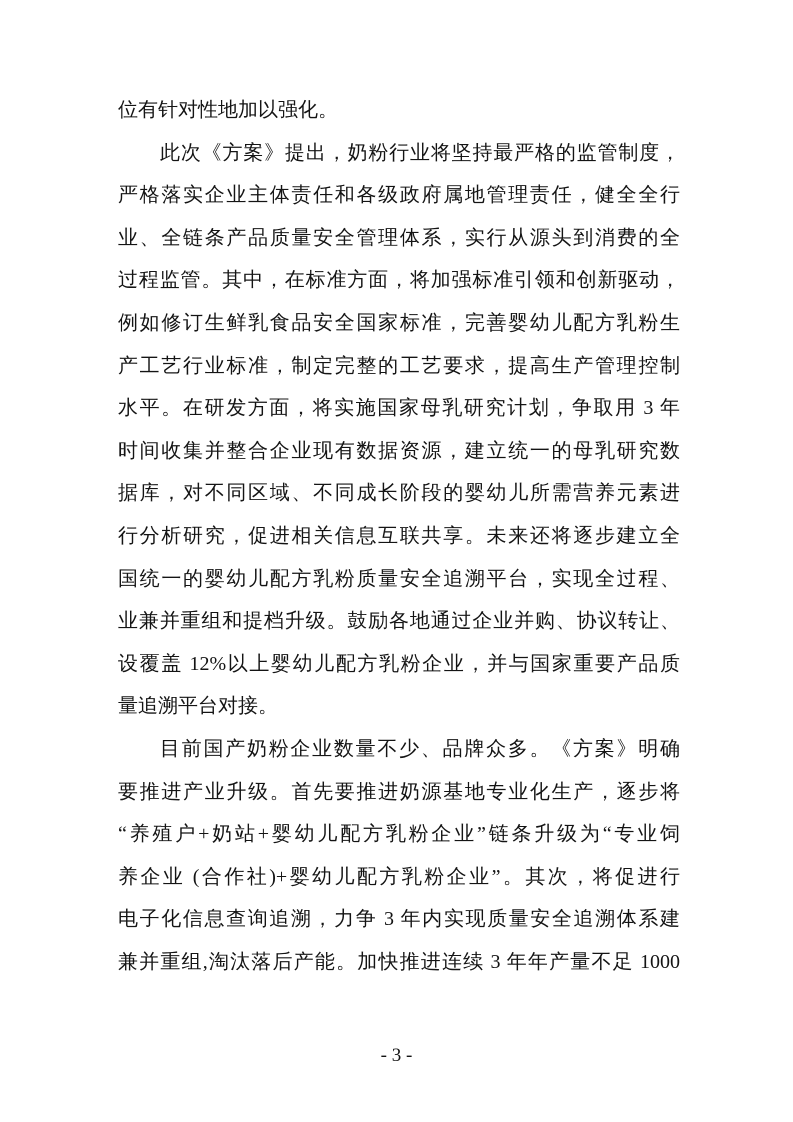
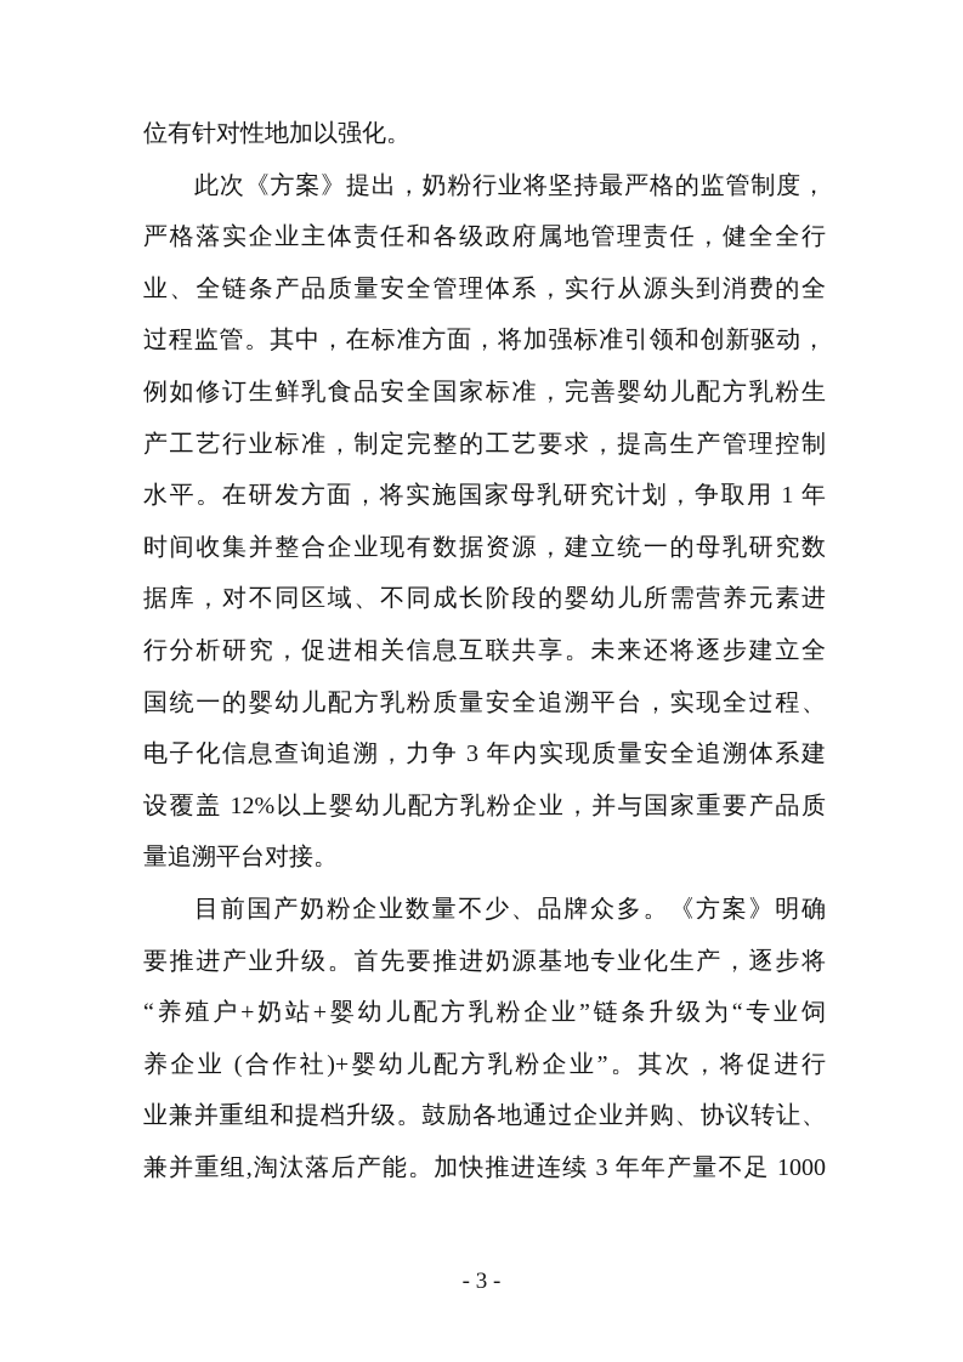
  位有针对性地加以强化。
  此次《方案》提出，奶粉行业将坚持最严格的监管制度，
  严格落实企业主体责任和各级政府属地管理责任，健全全行
  业、全链条产品质量安全管理体系，实行从源头到消费的全
  过程监管。其中，在标准方面，将加强标准引领和创新驱动，
  例如修订生鲜乳食品安全国家标准，完善婴幼儿配方乳粉生
  产工艺行业标准，制定完整的工艺要求，提高生产管理控制
- 水平。在研发方面，将实施国家母乳研究计划，争取用 3 年
+ 水平。在研发方面，将实施国家母乳研究计划，争取用 1 年
  时间收集并整合企业现有数据资源，建立统一的母乳研究数
  据库，对不同区域、不同成长阶段的婴幼儿所需营养元素进
  行分析研究，促进相关信息互联共享。未来还将逐步建立全
  国统一的婴幼儿配方乳粉质量安全追溯平台，实现全过程、
- 业兼并重组和提档升级。鼓励各地通过企业并购、协议转让、
+ 电子化信息查询追溯，力争 3 年内实现质量安全追溯体系建
  设覆盖 12%以上婴幼儿配方乳粉企业，并与国家重要产品质
  量追溯平台对接。
  目前国产奶粉企业数量不少、品牌众多。《方案》明确
  要推进产业升级。首先要推进奶源基地专业化生产，逐步将
  “养殖户+奶站+婴幼儿配方乳粉企业”链条升级为“专业饲
  养企业 (合作社)+婴幼儿配方乳粉企业”。其次，将促进行
- 电子化信息查询追溯，力争 3 年内实现质量安全追溯体系建
+ 业兼并重组和提档升级。鼓励各地通过企业并购、协议转让、
  兼并重组,淘汰落后产能。加快推进连续 3 年年产量不足 1000
  - 3 -
